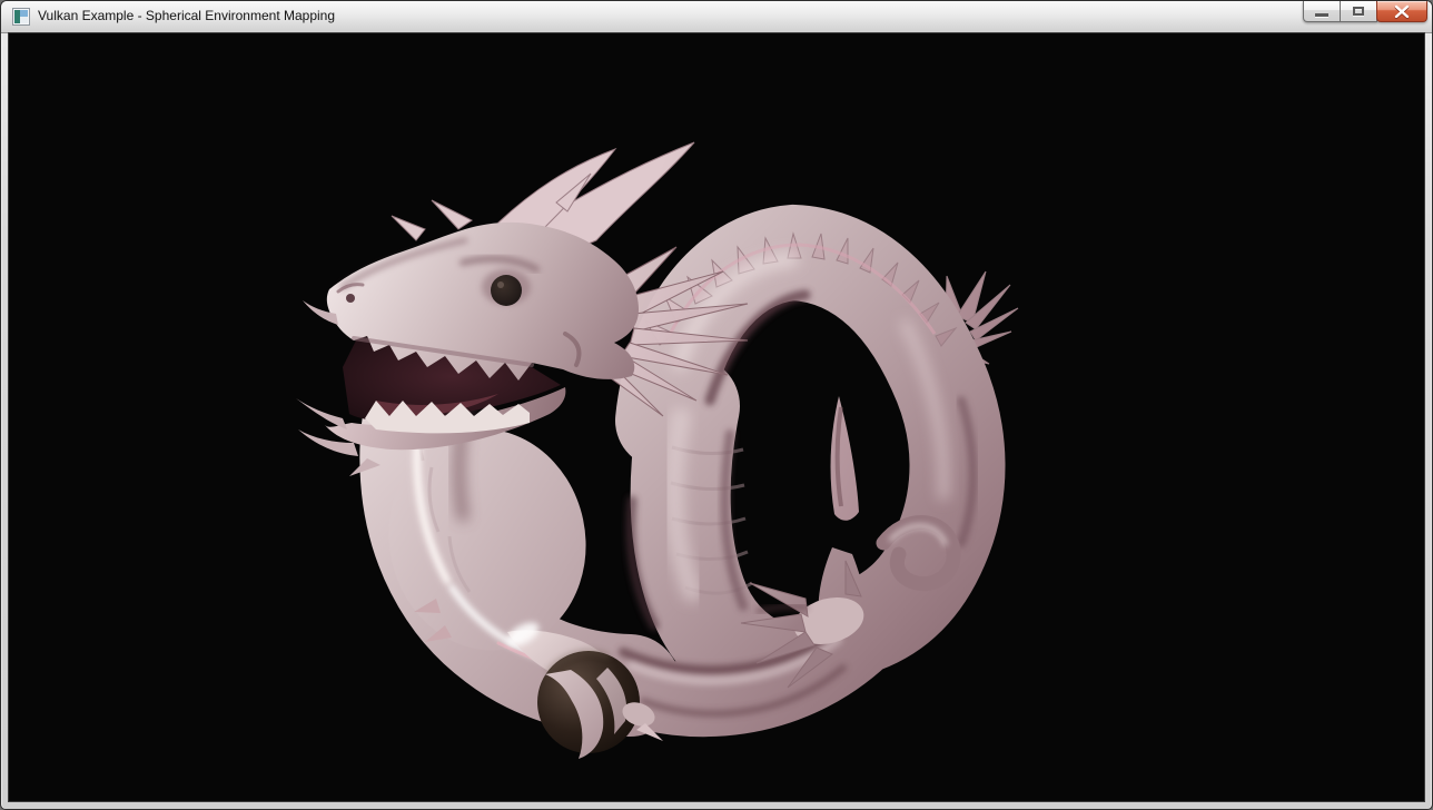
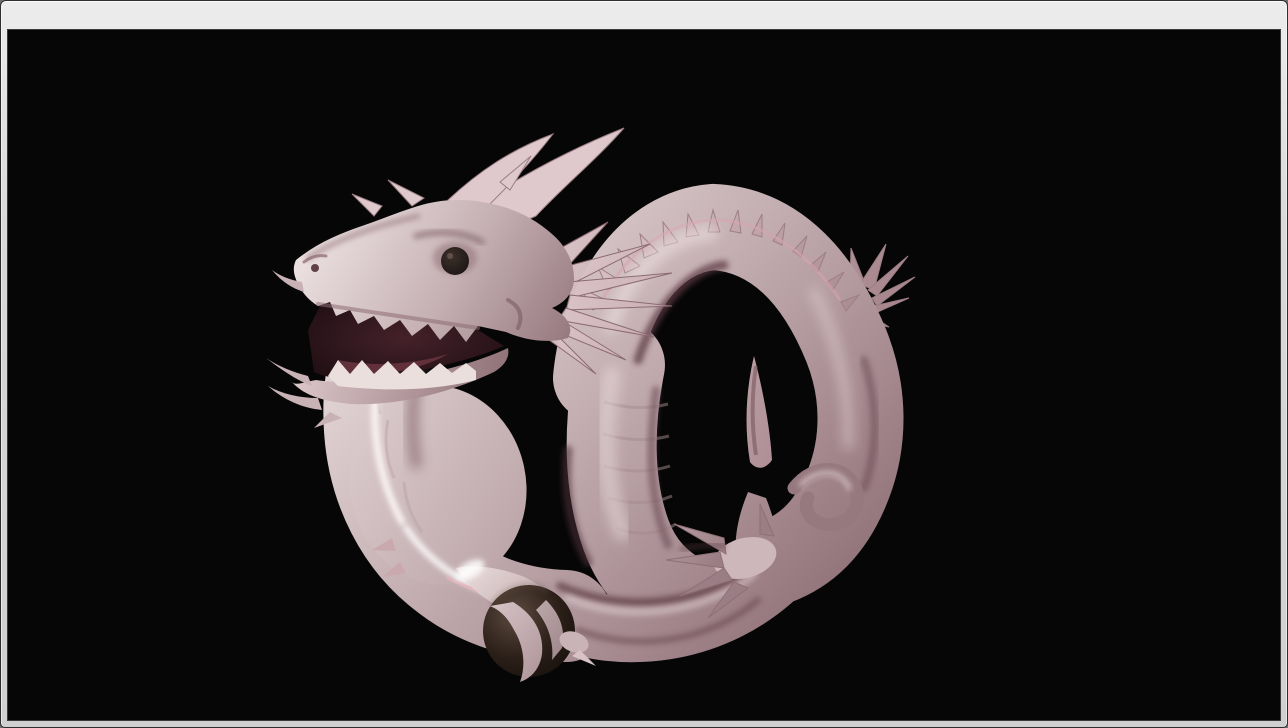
- Vulkan Example - Spherical Environment Mapping
